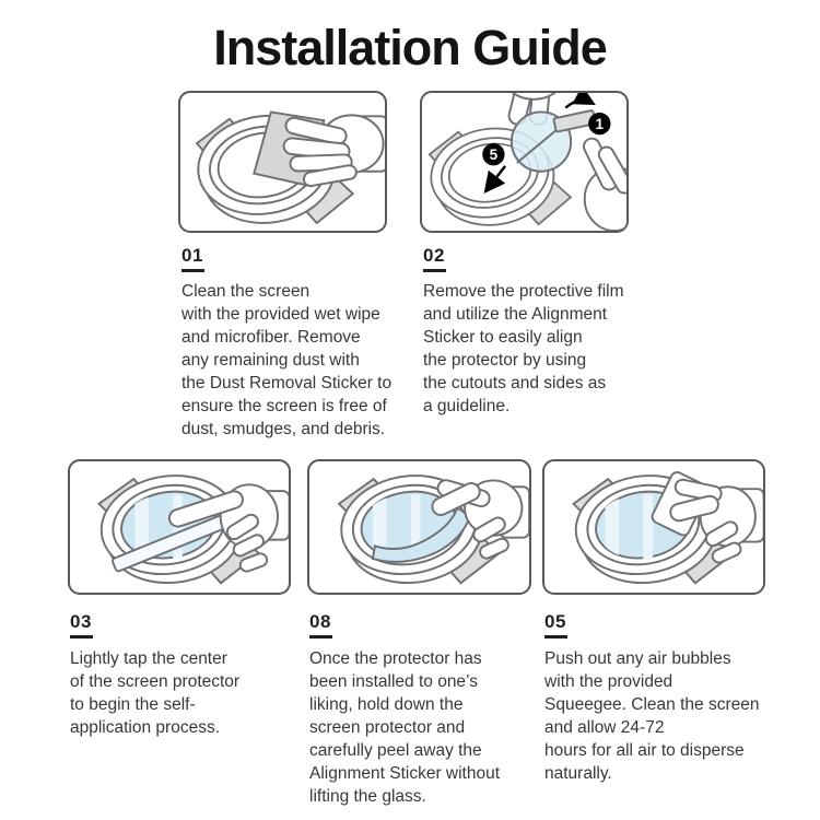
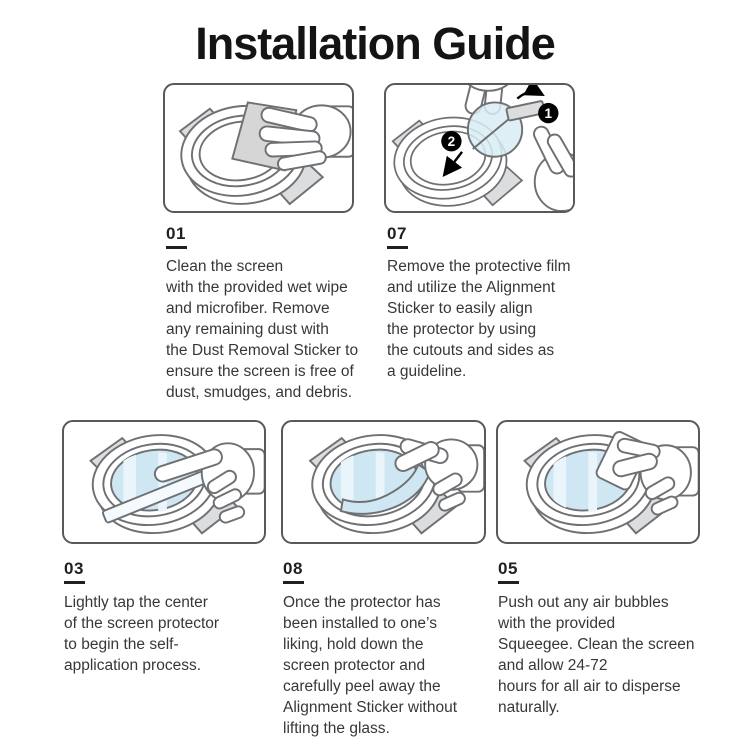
  Installation Guide
  1
- 5
+ 2
  01
- 02
+ 07
  03
  08
  05
  Clean the screen
  with the provided wet wipe
  and microfiber. Remove
  any remaining dust with
  the Dust Removal Sticker to
  ensure the screen is free of
  dust, smudges, and debris.
  Remove the protective film
  and utilize the Alignment
  Sticker to easily align
  the protector by using
  the cutouts and sides as
  a guideline.
  Lightly tap the center
  of the screen protector
  to begin the self-
  application process.
  Once the protector has
  been installed to one’s
  liking, hold down the
  screen protector and
  carefully peel away the
  Alignment Sticker without
  lifting the glass.
  Push out any air bubbles
  with the provided
  Squeegee. Clean the screen
  and allow 24-72
  hours for all air to disperse
  naturally.
